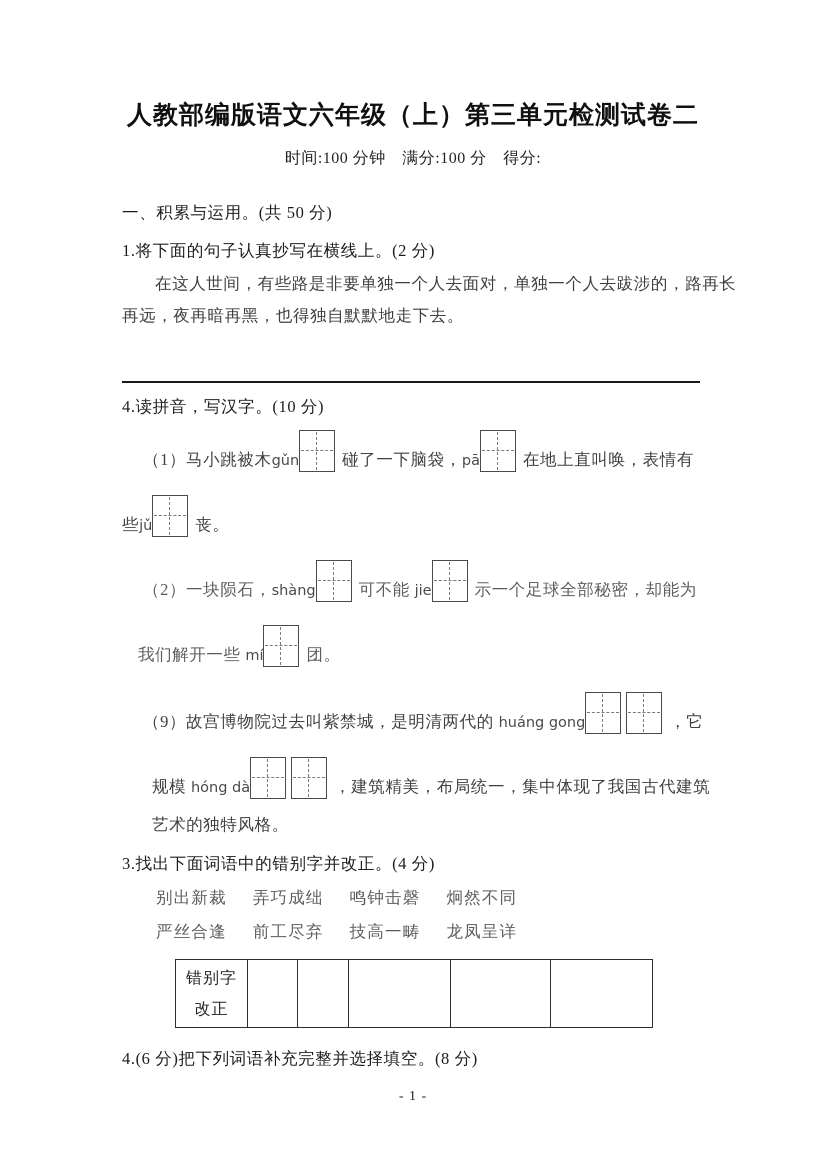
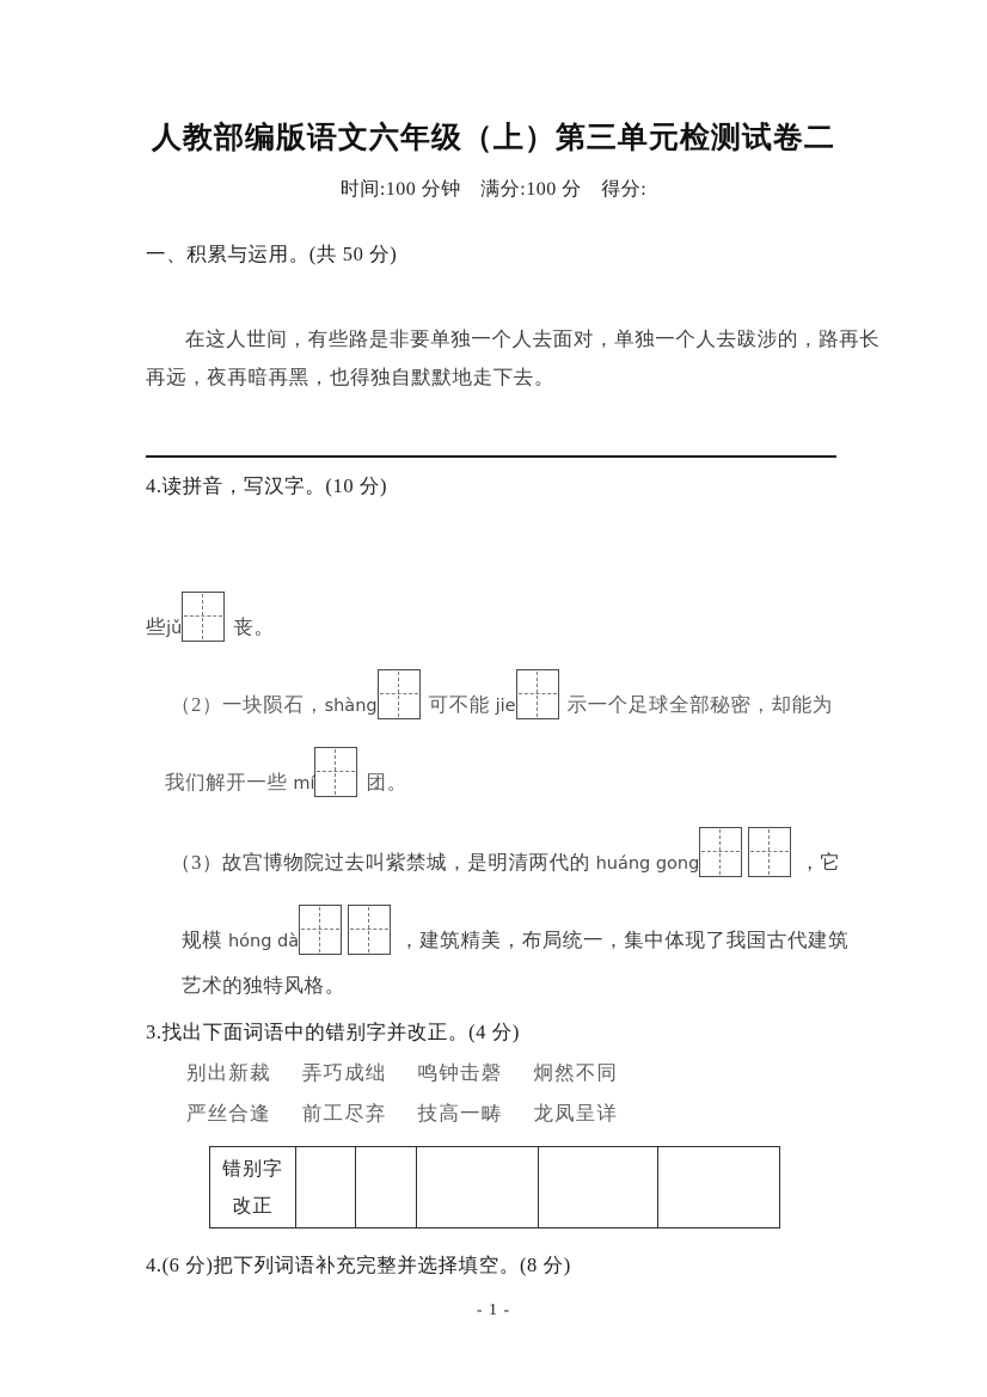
  人教部编版语文六年级（上）第三单元检测试卷二
  时间:100 分钟 满分:100 分 得分:
  一、积累与运用。(共 50 分)
- 1.将下面的句子认真抄写在横线上。(2 分)
  在这人世间，有些路是非要单独一个人去面对，单独一个人去跋涉的，路再长
  再远，夜再暗再黑，也得独自默默地走下去。
  4.读拼音，写汉字。(10 分)
- （1）马小跳被木
- gǔn
- 碰了一下脑袋，
- pā
- 在地上直叫唤，表情有
  些
  jǔ
  丧。
  （2）一块陨石，
  shàng
  可不能
  jie
  示一个足球全部秘密，却能为
  我们解开一些
  mí
  团。
- （9）故宫博物院过去叫紫禁城，是明清两代的
+ （3）故宫博物院过去叫紫禁城，是明清两代的
  huáng gong
  ，它
  规模
  hóng dà
  ，建筑精美，布局统一，集中体现了我国古代建筑
  艺术的独特风格。
  3.找出下面词语中的错别字并改正。(4 分)
  别出新裁
  弄巧成绌
  鸣钟击磬
  炯然不同
  严丝合逢
  前工尽弃
  技高一畴
  龙凤呈详
  错别字 改正
  4.(6 分)把下列词语补充完整并选择填空。(8 分)
  - 1 -
